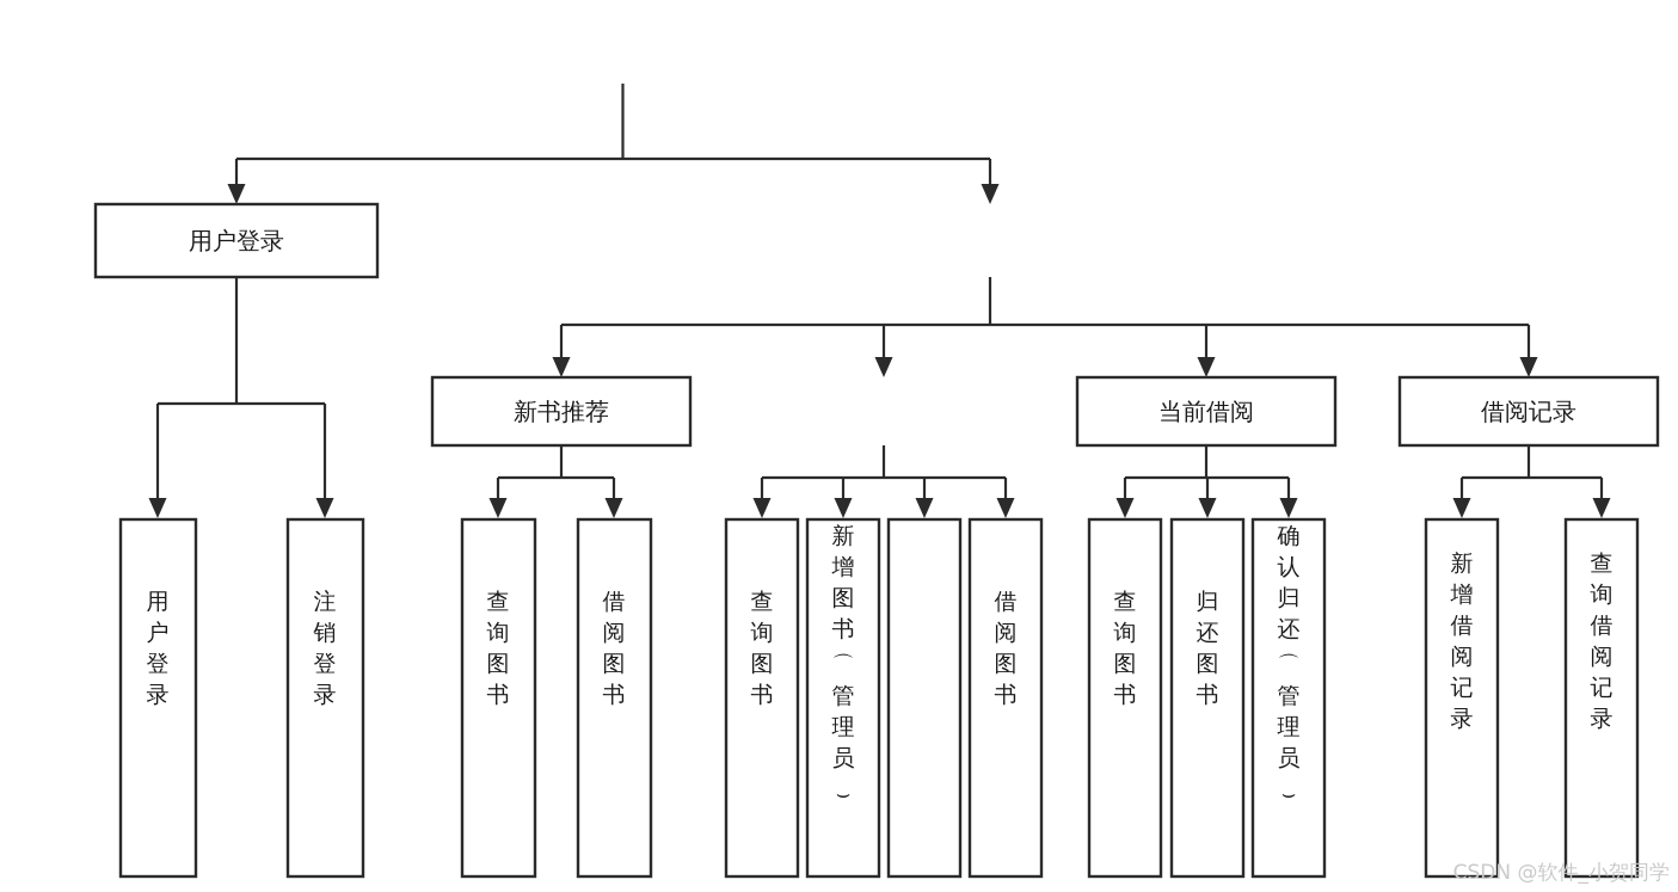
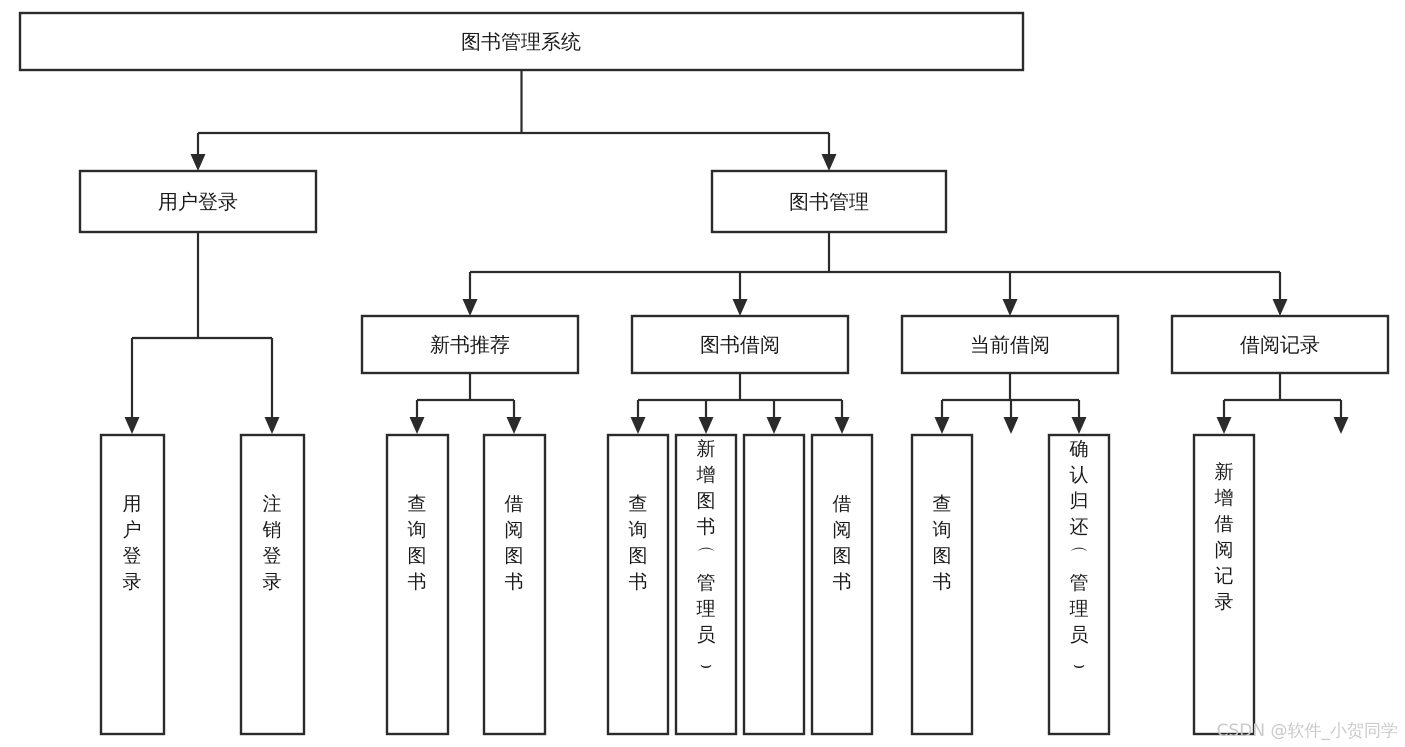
+ 图书管理系统
  用户登录
+ 图书管理
  新书推荐
+ 图书借阅
  当前借阅
  借阅记录
  用户登录
  注销登录
  查询图书
  借阅图书
  查询图书
  新增图书 ⌒ 管理员 ⌣
  借阅图书
  查询图书
- 归还图书
  确认归还 ⌒ 管理员 ⌣
  新增借阅记录
- 查询借阅记录
  CSDN @软件_小贺同学
